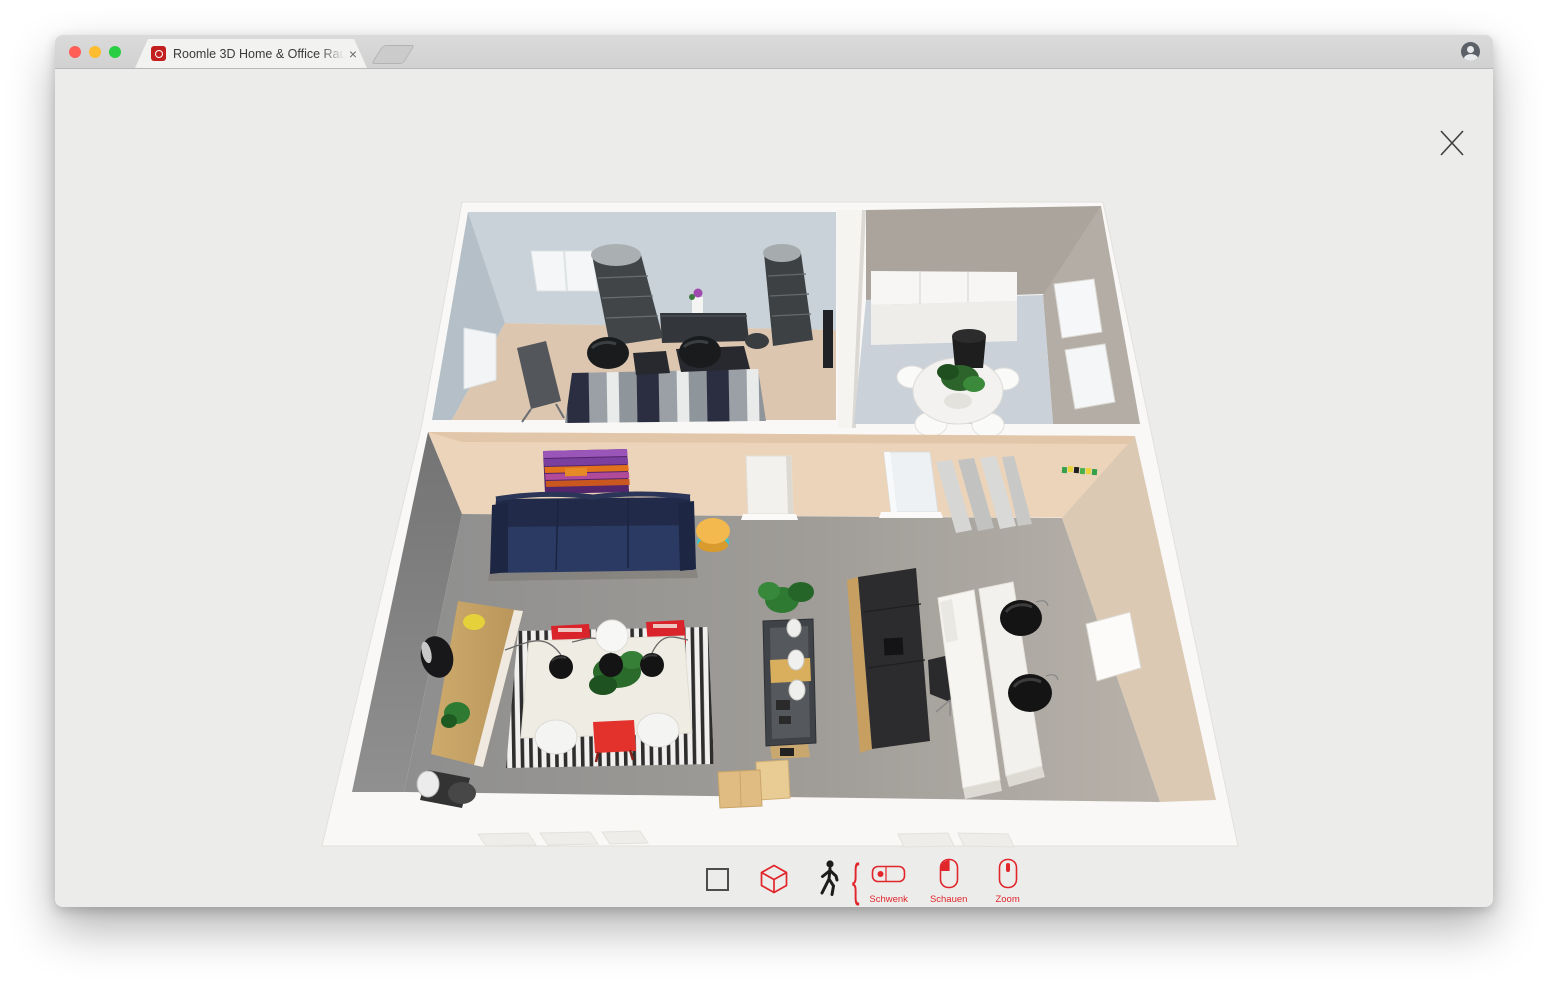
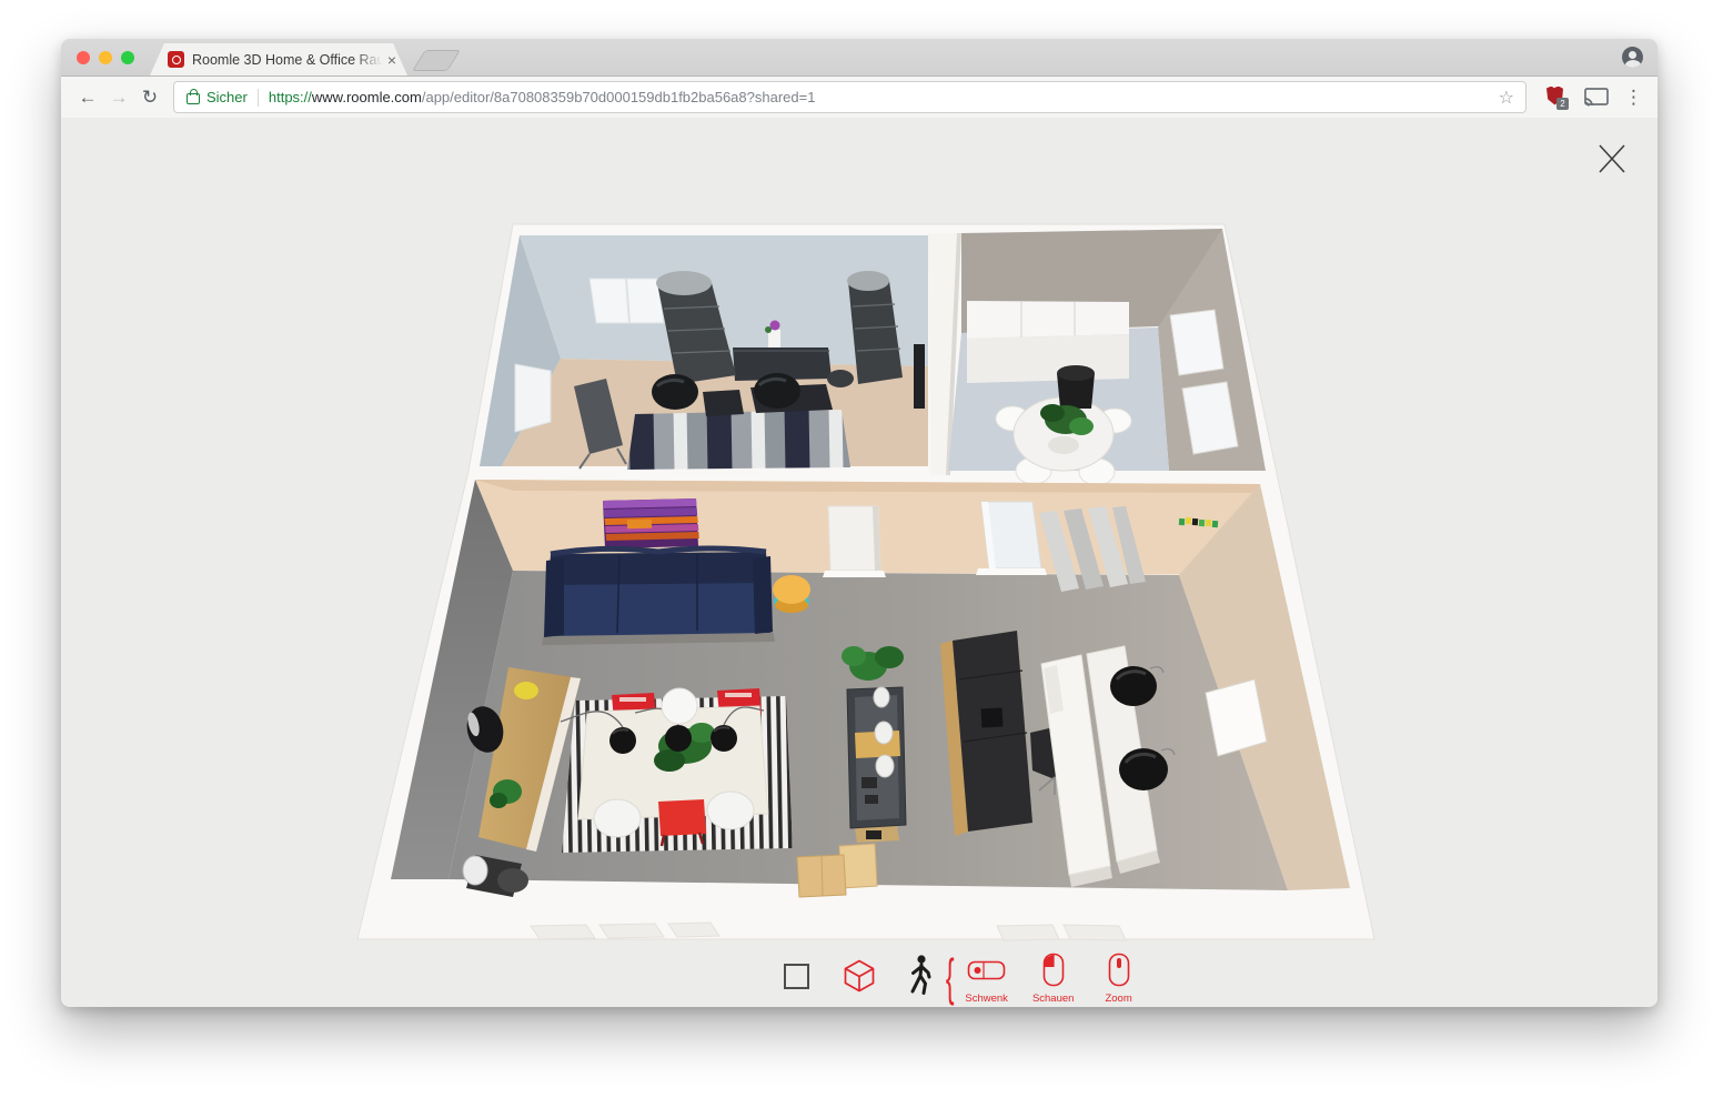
  Roomle 3D Home & Office
  ×
+ ←
+ →
+ ↻
+ Sicher
+ https://www.roomle.com/app/editor/8a70808359b70d000159db1fb2ba56a8?shared=1
+ ☆
+ 2
+ ⋮
  {
  Schwenk
  Schauen
  Zoom
